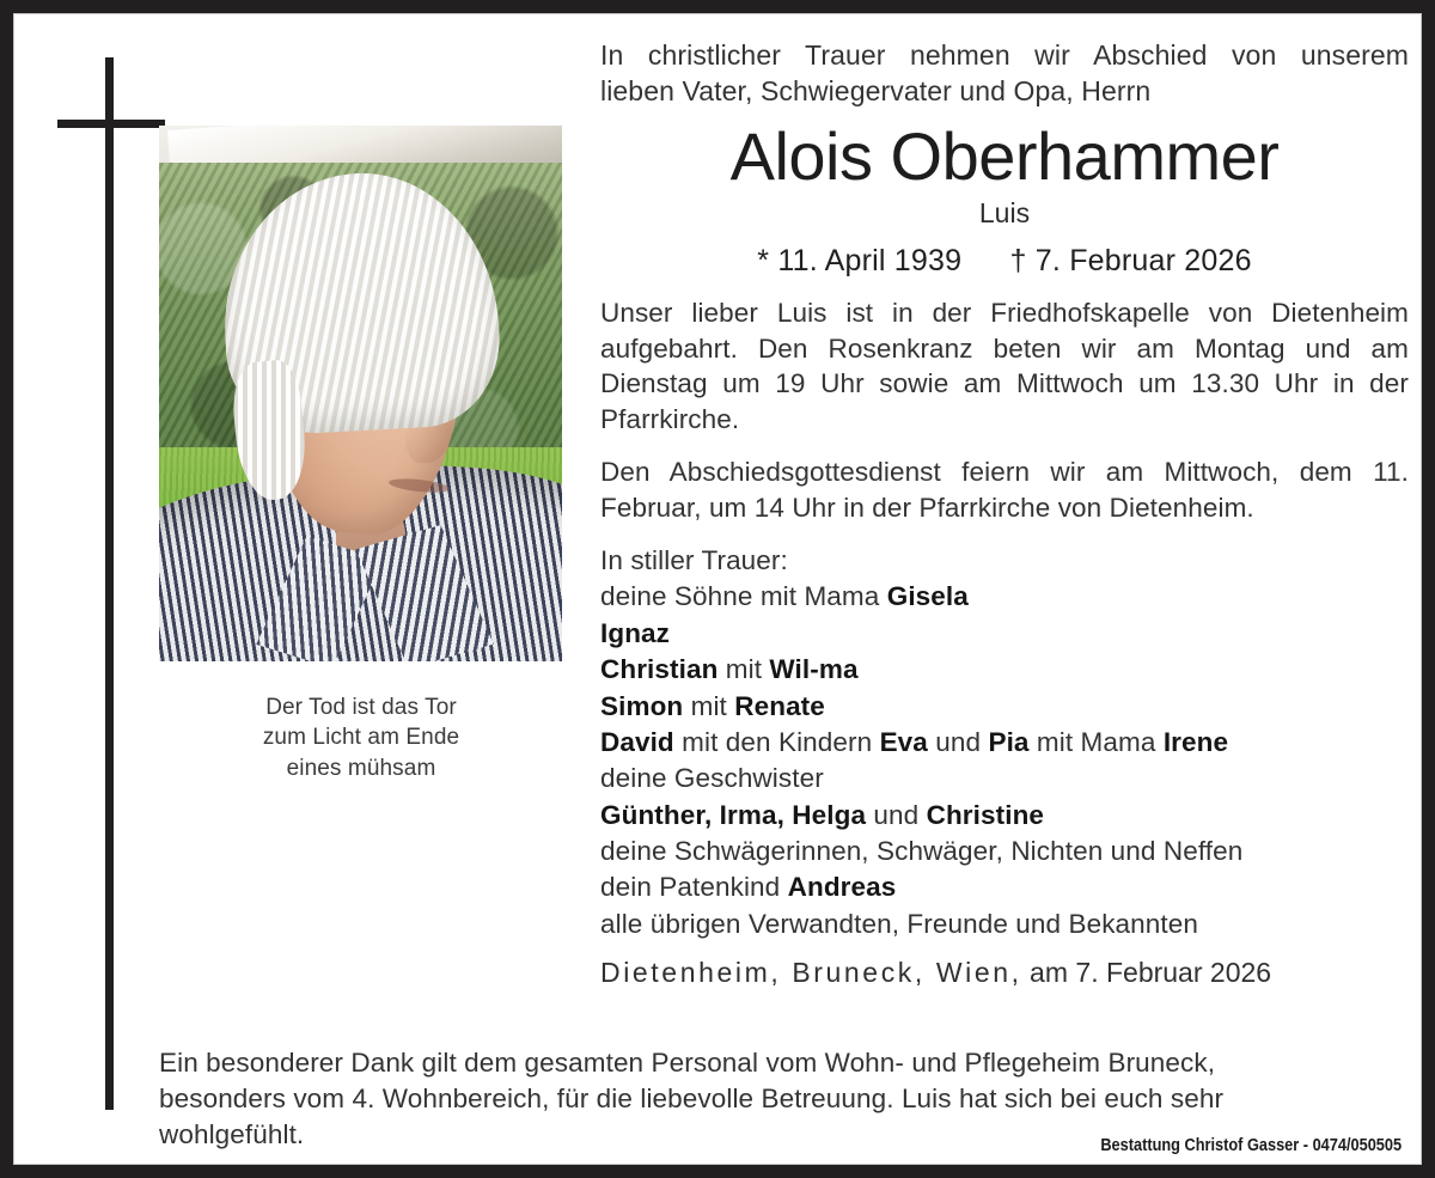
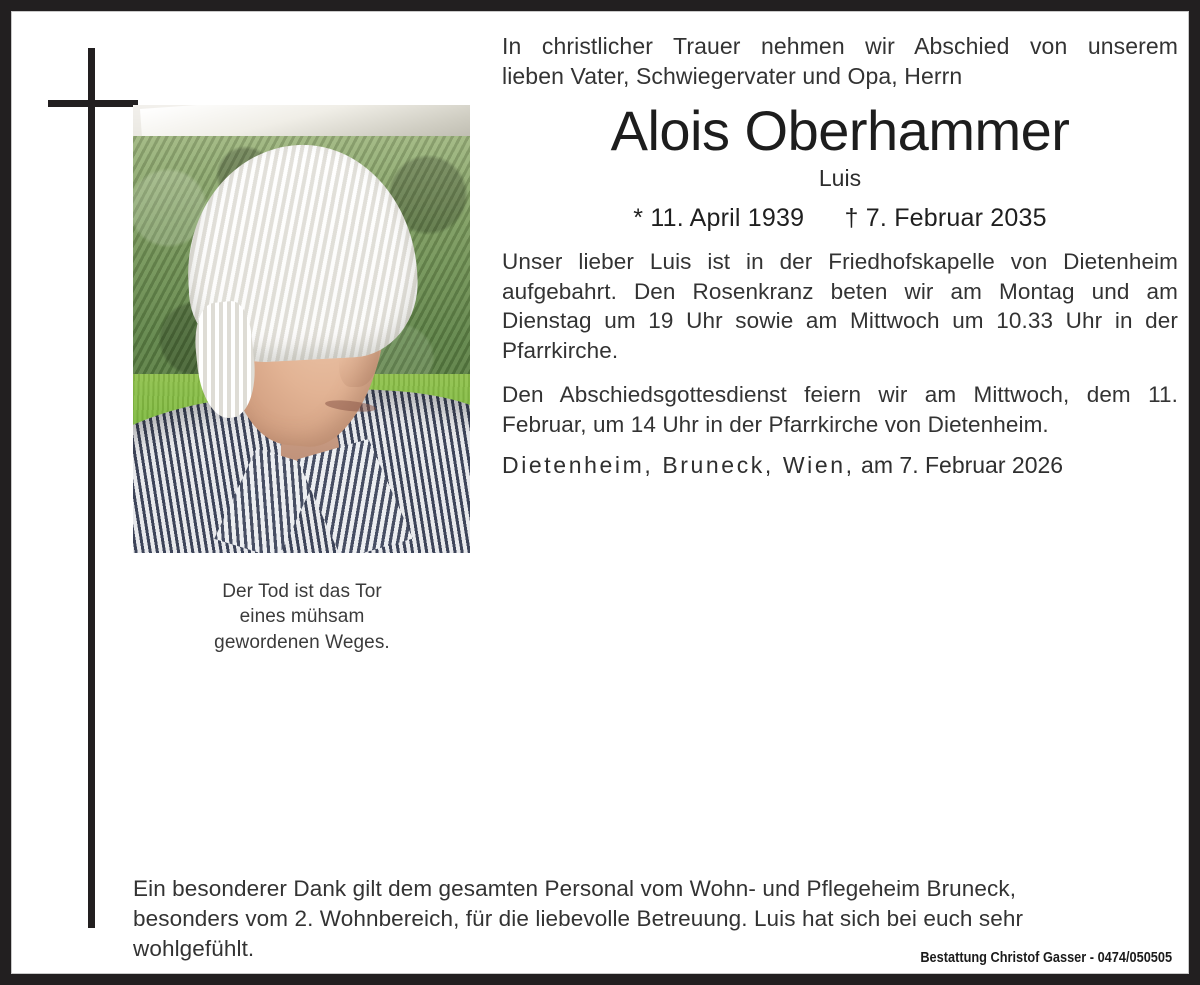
  Der Tod ist das Tor
- zum Licht am Ende
  eines mühsam
+ gewordenen Weges.
  In christlicher Trauer nehmen wir Abschied von unserem
  lieben Vater, Schwiegervater und Opa, Herrn
  Alois Oberhammer
  Luis
- * 11. April 1939 † 7. Februar 2026
+ * 11. April 1939 † 7. Februar 2035
- Unser lieber Luis ist in der Friedhofskapelle von Dietenheim aufgebahrt. Den Rosenkranz beten wir am Montag und am Dienstag um 19 Uhr sowie am Mittwoch um 13.30 Uhr in der Pfarrkirche.
+ Unser lieber Luis ist in der Friedhofskapelle von Dietenheim aufgebahrt. Den Rosenkranz beten wir am Montag und am Dienstag um 19 Uhr sowie am Mittwoch um 10.33 Uhr in der Pfarrkirche.
  Den Abschiedsgottesdienst feiern wir am Mittwoch, dem 11. Februar, um 14 Uhr in der Pfarrkirche von Dietenheim.
- In stiller Trauer:
- deine Söhne mit Mama Gisela
- Ignaz
- Christian mit Wil-ma
- Simon mit Renate
- David mit den Kindern Eva und Pia mit Mama Irene
- deine Geschwister
- Günther, Irma, Helga und Christine
- deine Schwägerinnen, Schwäger, Nichten und Neffen
- dein Patenkind Andreas
- alle übrigen Verwandten, Freunde und Bekannten
  Dietenheim, Bruneck, Wien, am 7. Februar 2026
  Ein besonderer Dank gilt dem gesamten Personal vom Wohn- und Pflegeheim Bruneck,
- besonders vom 4. Wohnbereich, für die liebevolle Betreuung. Luis hat sich bei euch sehr
+ besonders vom 2. Wohnbereich, für die liebevolle Betreuung. Luis hat sich bei euch sehr
  wohlgefühlt.
  Bestattung Christof Gasser - 0474/050505
